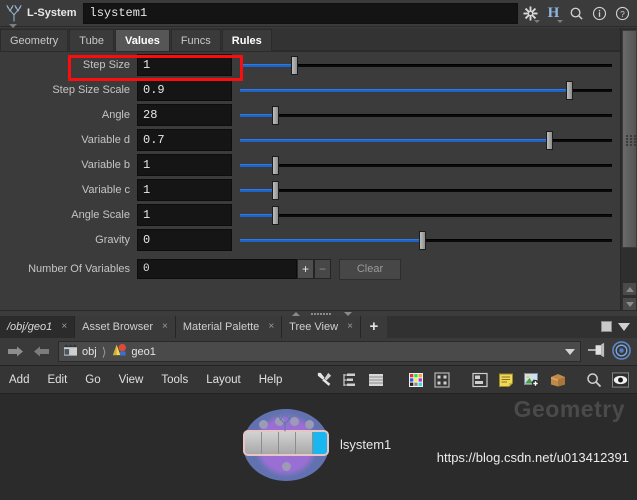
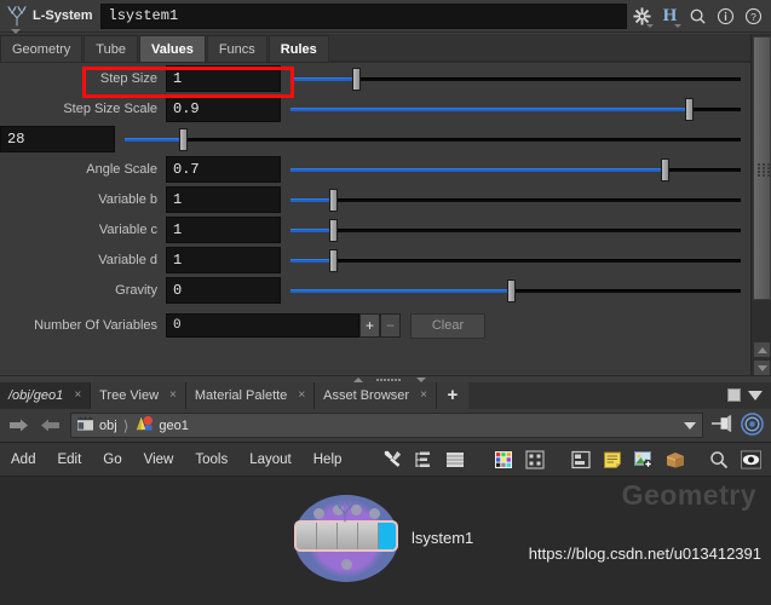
  L-System
  lsystem1
  H
  ?
  Geometry
  Tube
  Values
  Funcs
  Rules
  Step Size
  1
  Step Size Scale
  0.9
- Angle
  28
- Variable d
+ Angle Scale
  0.7
  Variable b
  1
  Variable c
  1
- Angle Scale
+ Variable d
  1
  Gravity
  0
  Number Of Variables
  0
  +
  −
  Clear
  /obj/geo1
  ×
- Asset Browser
+ Tree View
  ×
  Material Palette
  ×
- Tree View
+ Asset Browser
  ×
  +
  obj
  ⟩
  geo1
  Add
  Edit
  Go
  View
  Tools
  Layout
  Help
  Geometry
  https://blog.csdn.net/u013412391
  lsystem1
